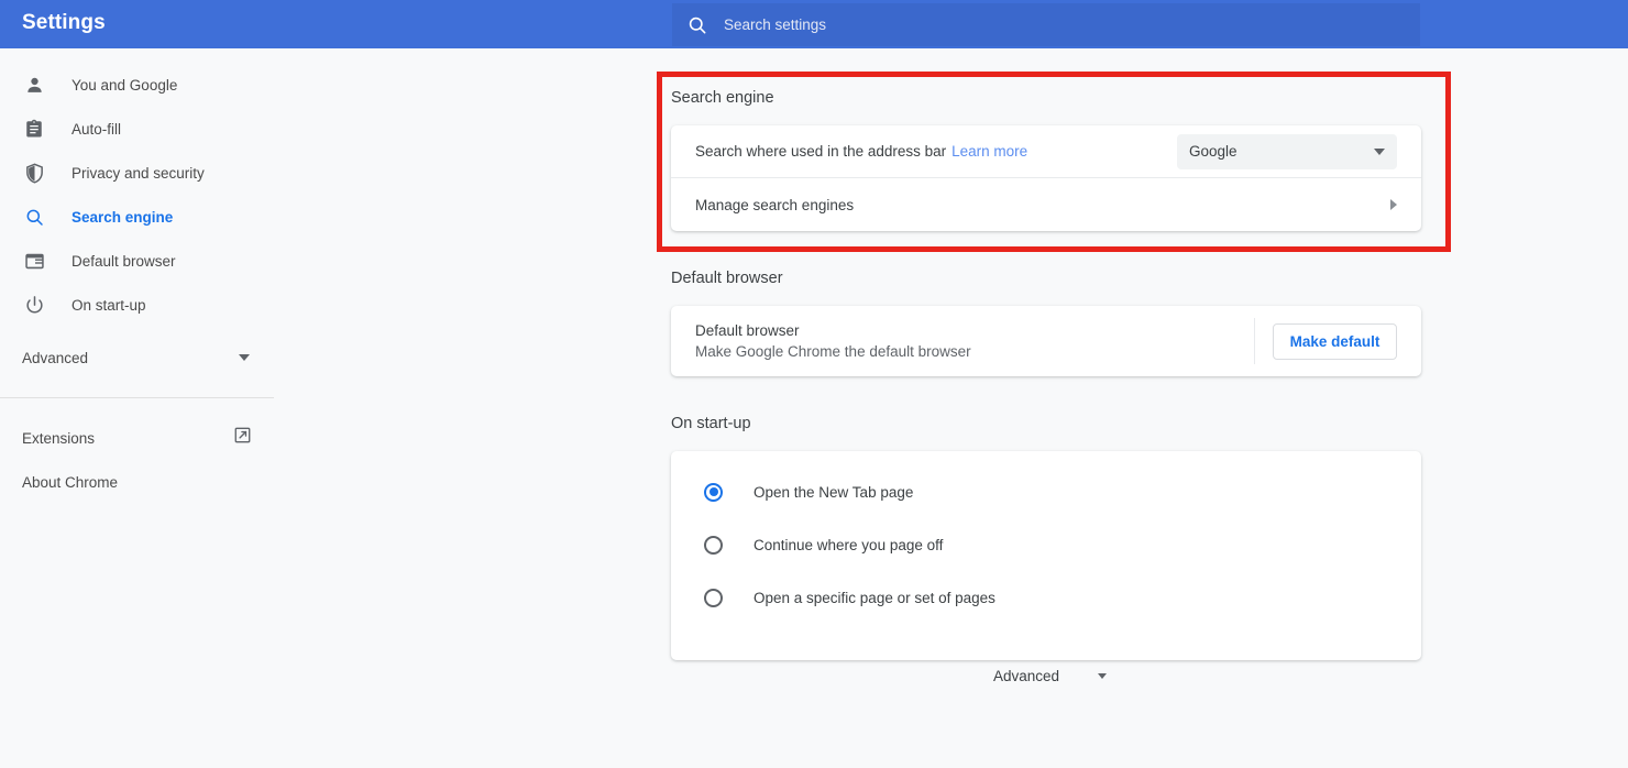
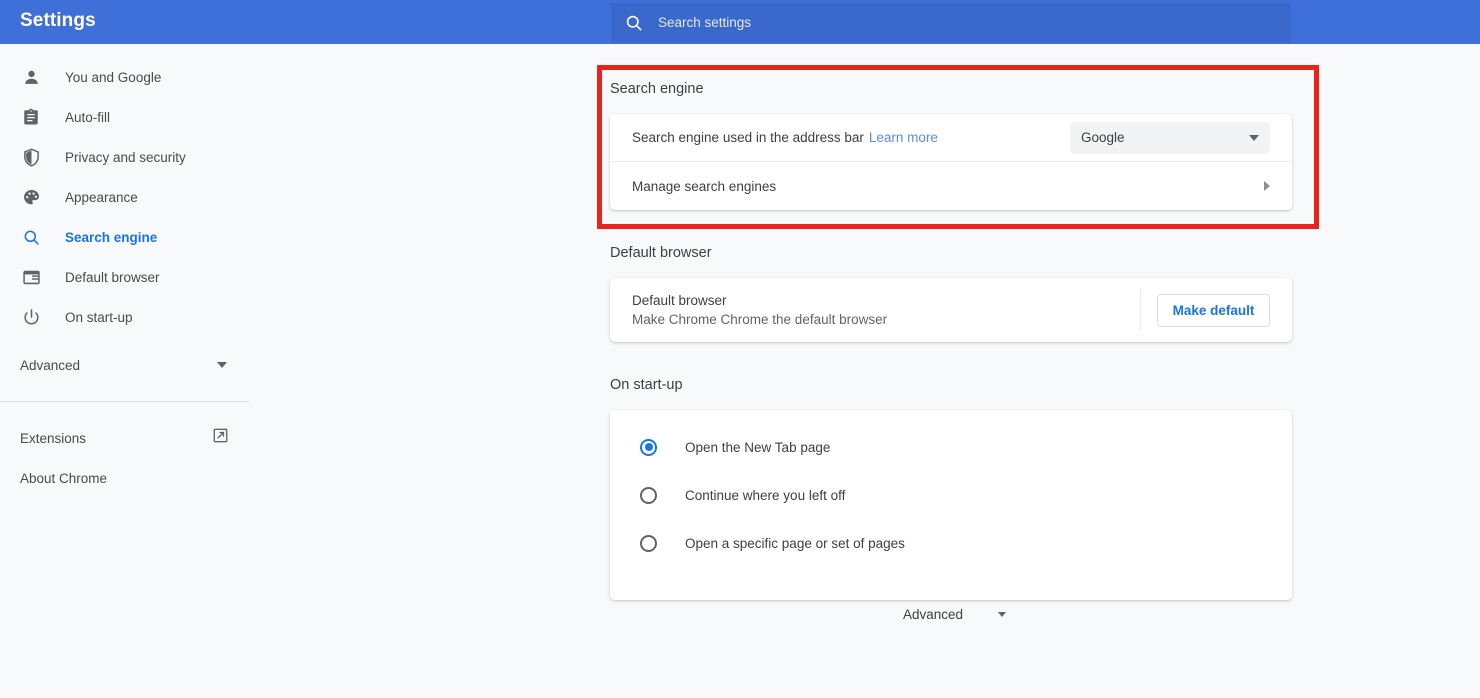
  Settings
  Search settings
  You and Google
  Auto-fill
  Privacy and security
+ Appearance
  Search engine
  Default browser
  On start-up
  Advanced
  Extensions
  About Chrome
  Search engine
- Search where used in the address bar
+ Search engine used in the address bar
  Learn more
  Google
  Manage search engines
  Default browser
  Default browser
- Make Google Chrome the default browser
+ Make Chrome Chrome the default browser
  Make default
  On start-up
  Open the New Tab page
- Continue where you page off
+ Continue where you left off
  Open a specific page or set of pages
  Advanced
